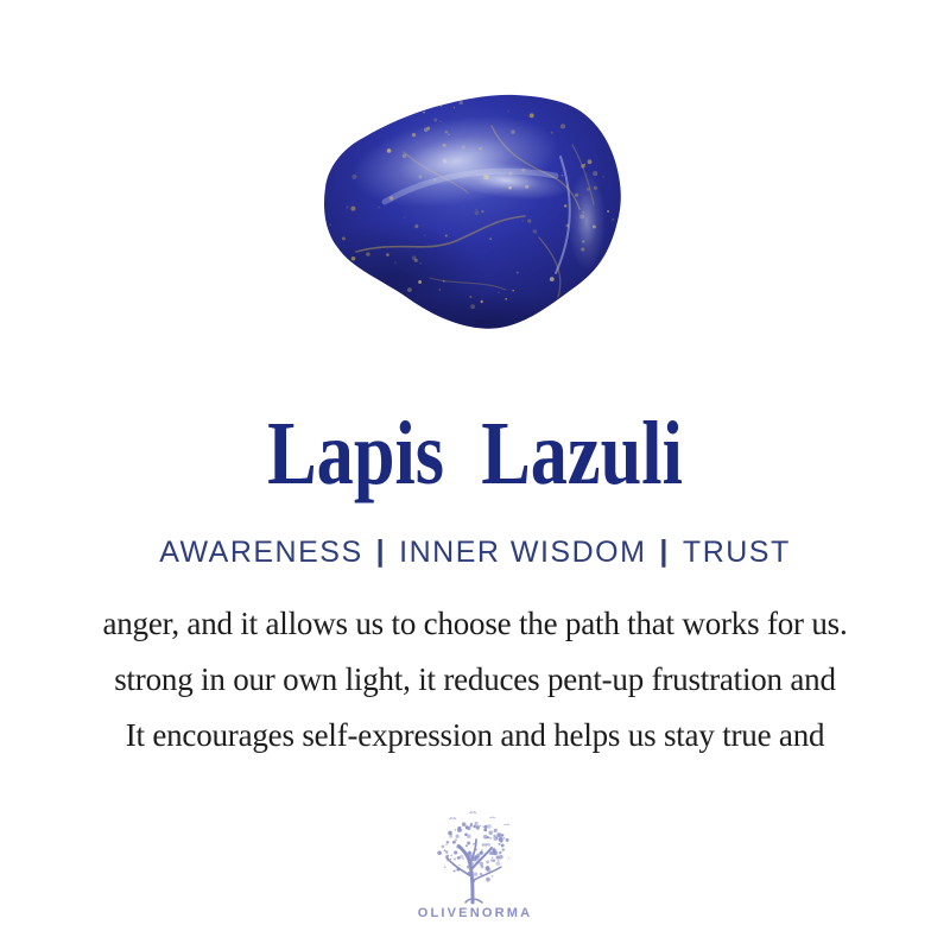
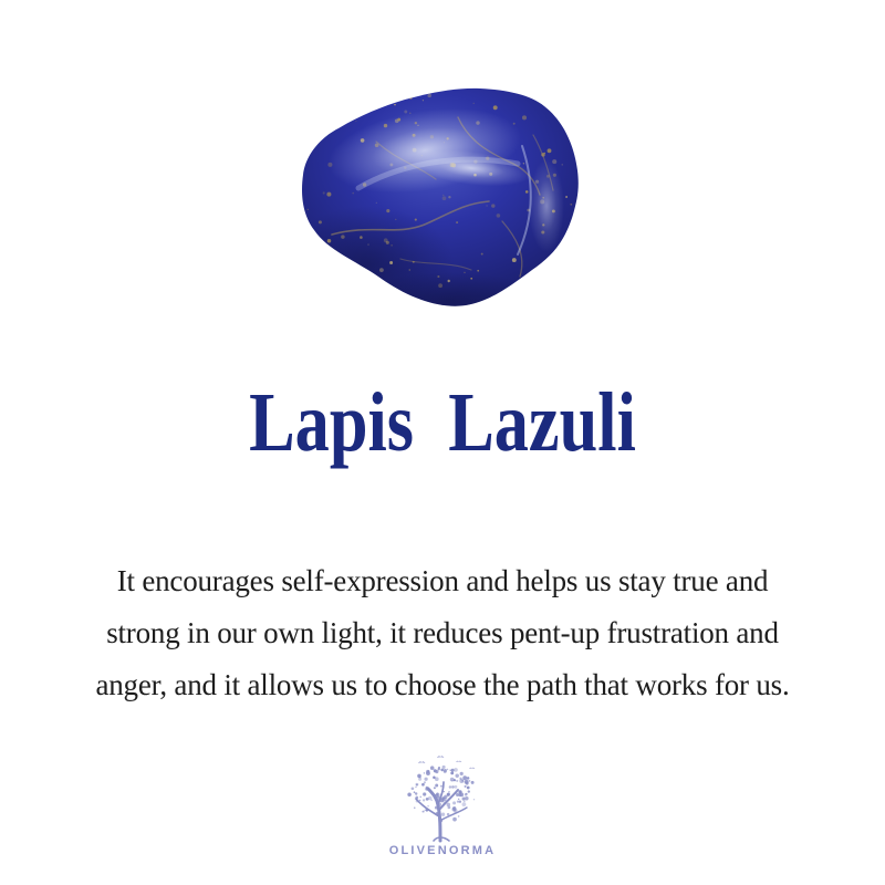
  Lapis Lazuli
- AWARENESS | INNER WISDOM | TRUST
- anger, and it allows us to choose the path that works for us.
+ It encourages self-expression and helps us stay true and
  strong in our own light, it reduces pent-up frustration and
- It encourages self-expression and helps us stay true and
+ anger, and it allows us to choose the path that works for us.
  OLIVENORMA
